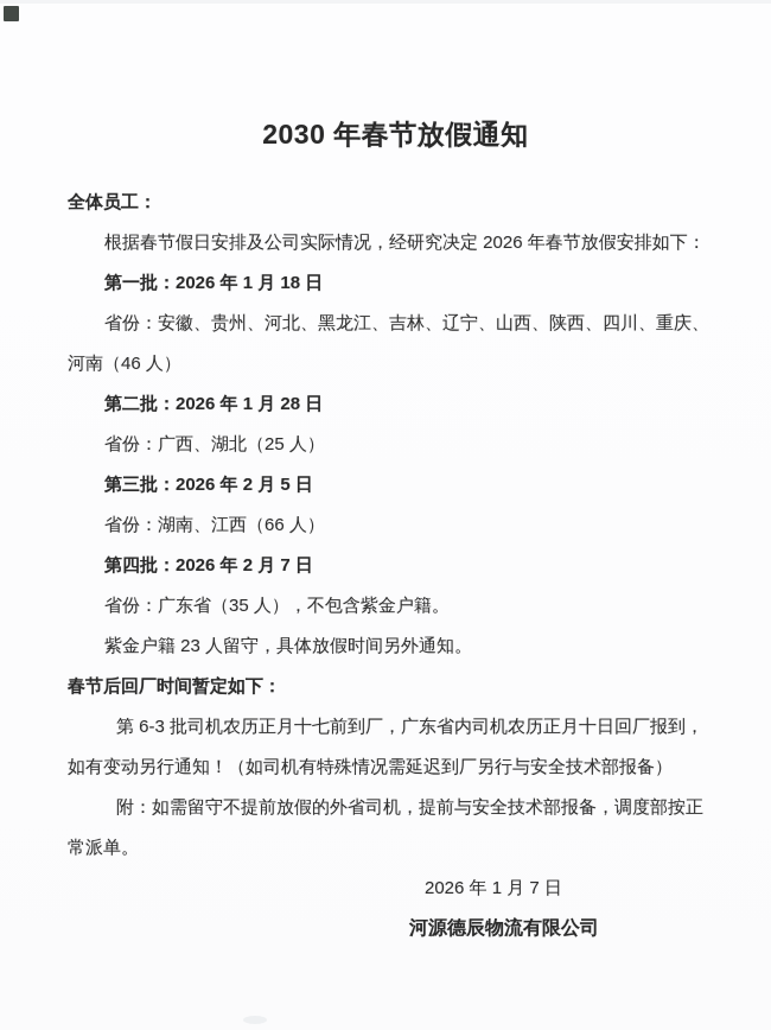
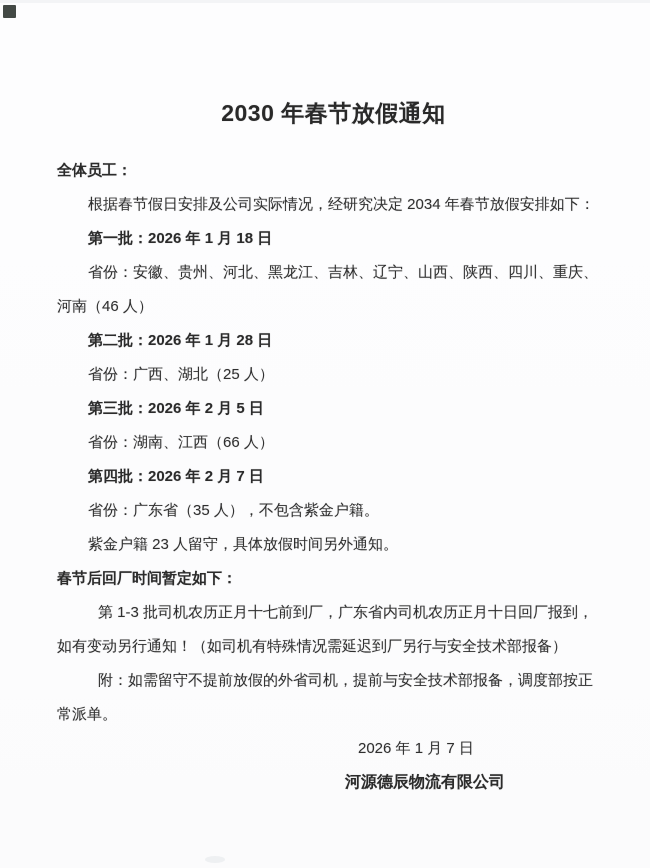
  2030 年春节放假通知
  全体员工：
- 根据春节假日安排及公司实际情况，经研究决定 2026 年春节放假安排如下：
+ 根据春节假日安排及公司实际情况，经研究决定 2034 年春节放假安排如下：
  第一批：2026 年 1 月 18 日
  省份：安徽、贵州、河北、黑龙江、吉林、辽宁、山西、陕西、四川、重庆、
  河南（46 人）
  第二批：2026 年 1 月 28 日
  省份：广西、湖北（25 人）
  第三批：2026 年 2 月 5 日
  省份：湖南、江西（66 人）
  第四批：2026 年 2 月 7 日
  省份：广东省（35 人），不包含紫金户籍。
  紫金户籍 23 人留守，具体放假时间另外通知。
  春节后回厂时间暂定如下：
- 第 6-3 批司机农历正月十七前到厂，广东省内司机农历正月十日回厂报到，
+ 第 1-3 批司机农历正月十七前到厂，广东省内司机农历正月十日回厂报到，
  如有变动另行通知！（如司机有特殊情况需延迟到厂另行与安全技术部报备）
  附：如需留守不提前放假的外省司机，提前与安全技术部报备，调度部按正
  常派单。
  2026 年 1 月 7 日
  河源德辰物流有限公司
